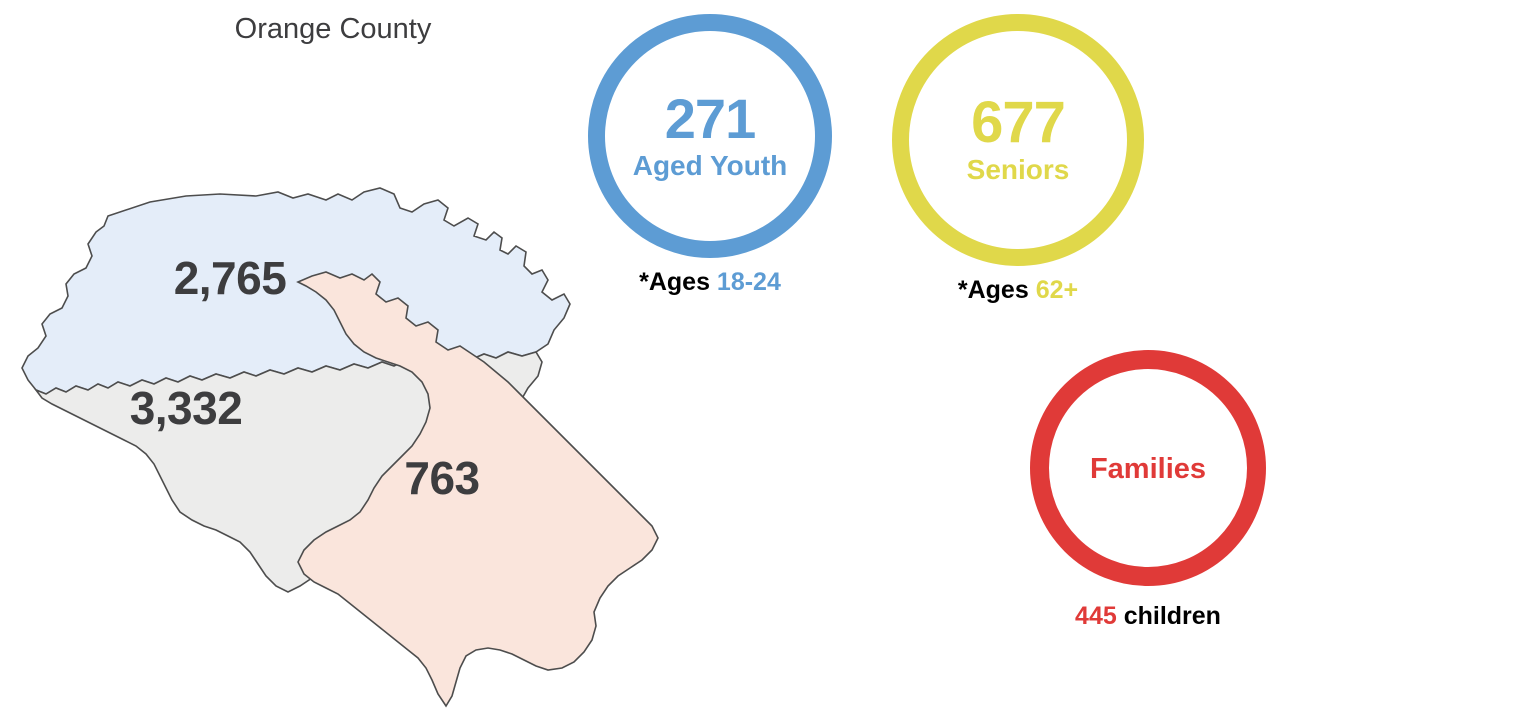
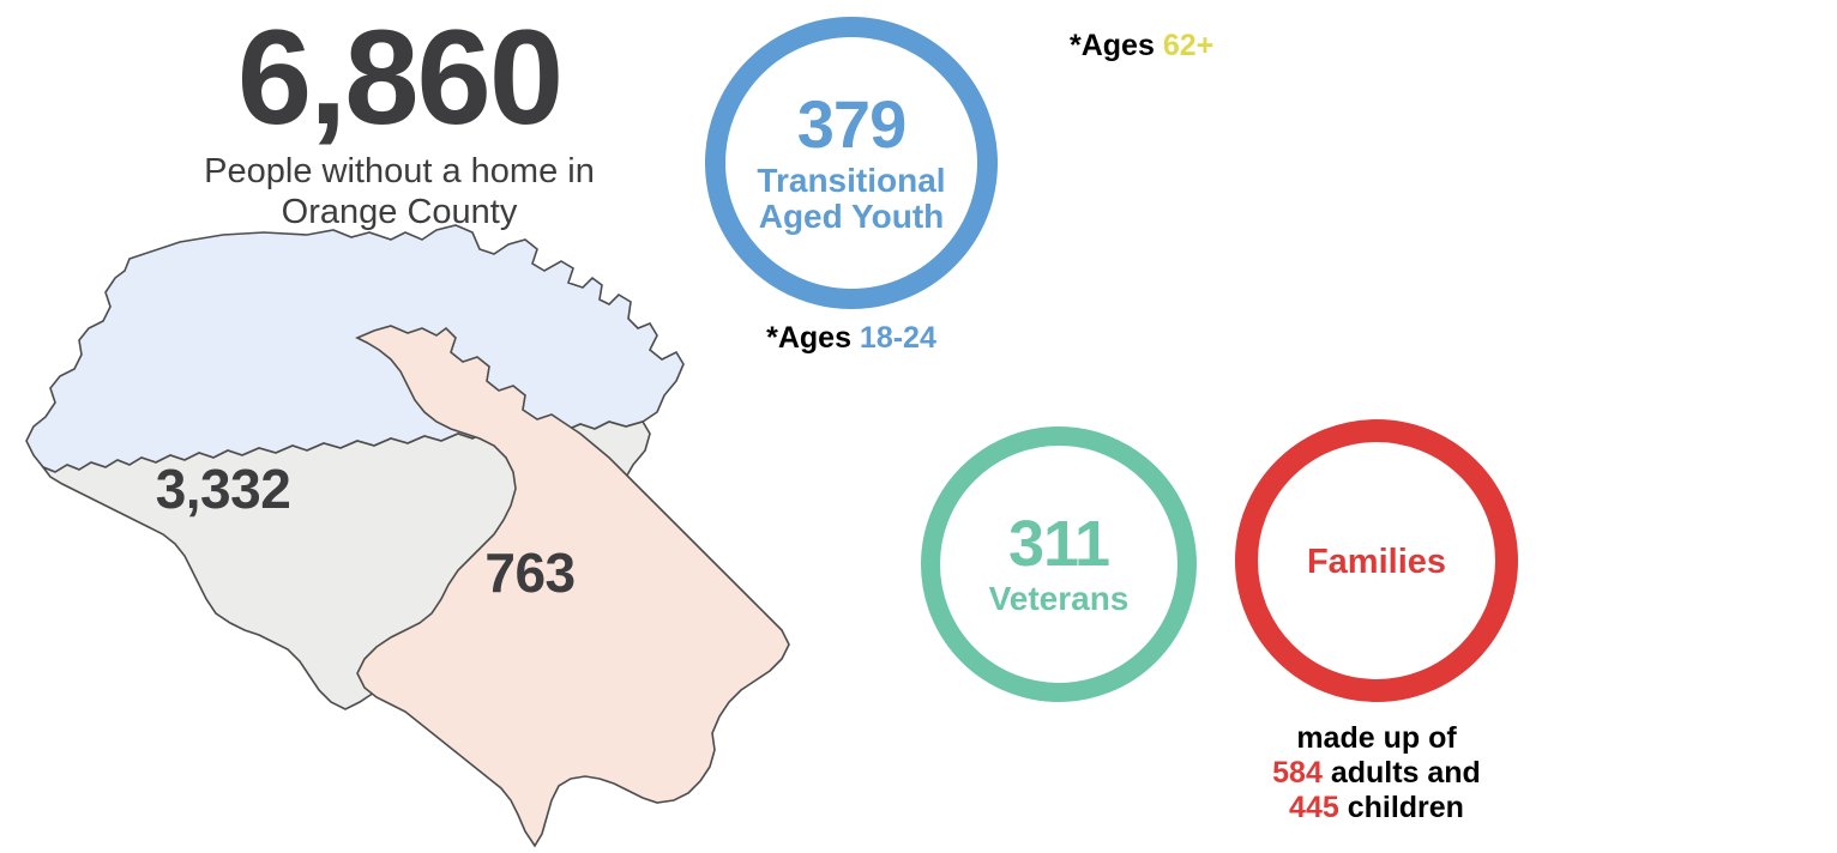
+ 6,860
+ People without a home in
  Orange County
- 2,765
  3,332
  763
- 271
+ 379
+ Transitional
  Aged Youth
  *Ages 18-24
- 677
- Seniors
  *Ages 62+
+ 311
+ Veterans
  Families
+ made up of
+ 584 adults and
  445 children
